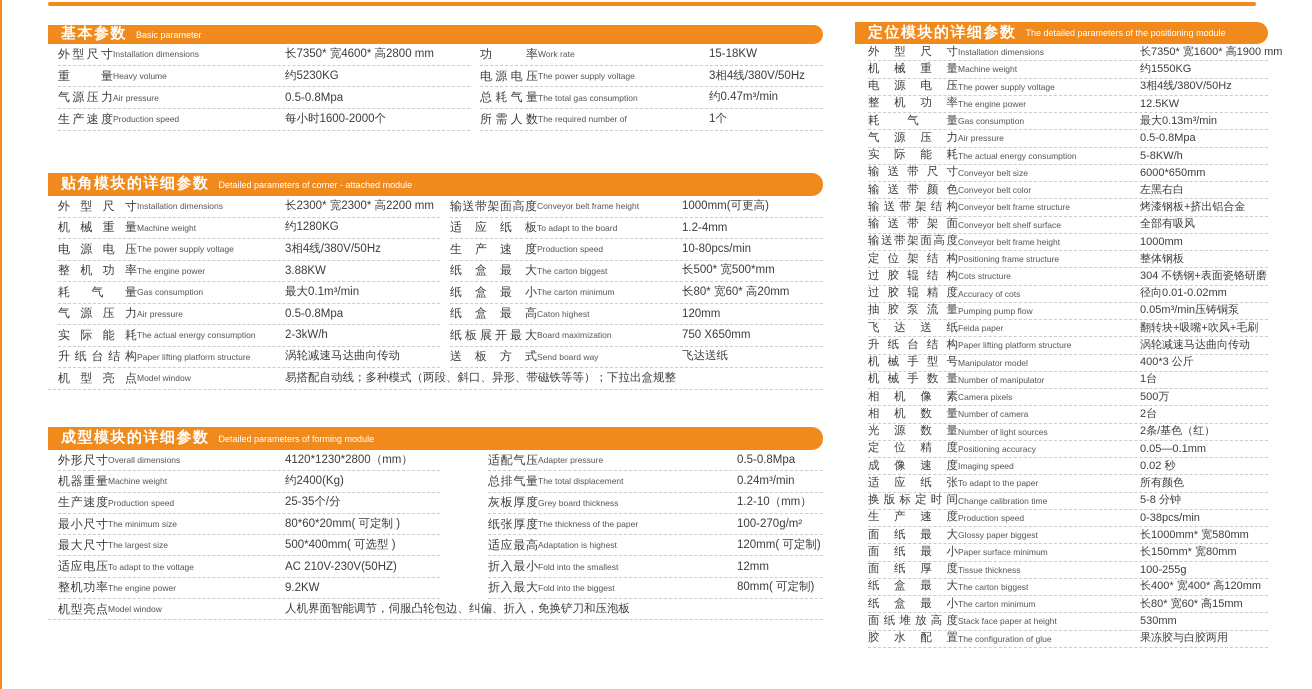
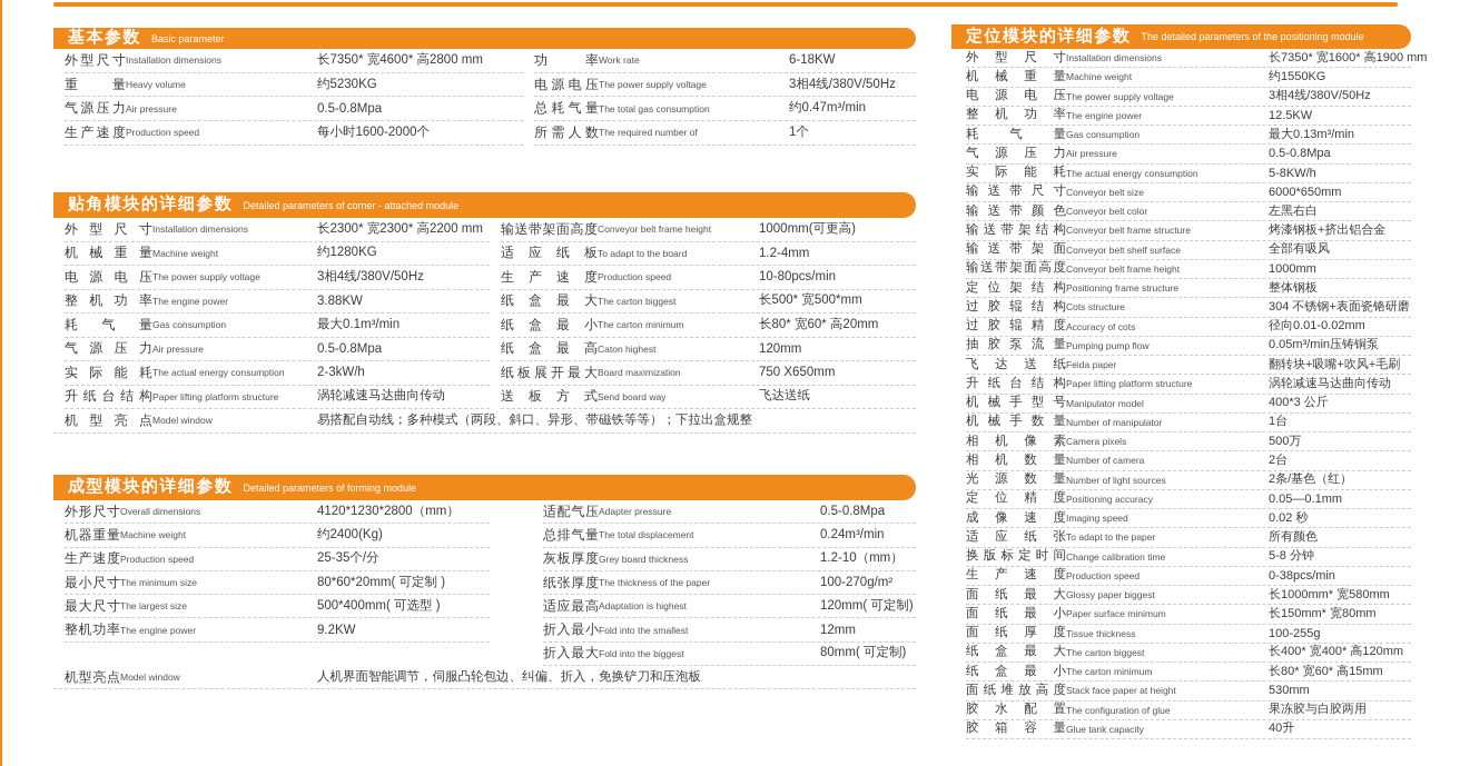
  基本参数
  Basic parameter
  外型尺寸
  Installation dimensions
  长7350* 宽4600* 高2800 mm
  重量
  Heavy volume
  约5230KG
  气源压力
  Air pressure
  0.5-0.8Mpa
  生产速度
  Production speed
  每小时1600-2000个
  功率
  Work rate
- 15-18KW
+ 6-18KW
  电源电压
  The power supply voltage
  3相4线/380V/50Hz
  总耗气量
  The total gas consumption
  约0.47m³/min
  所需人数
  The required number of
  1个
  贴角模块的详细参数
  Detailed parameters of corner - attached module
  外型尺寸
  Installation dimensions
  长2300* 宽2300* 高2200 mm
  机械重量
  Machine weight
  约1280KG
  电源电压
  The power supply voltage
  3相4线/380V/50Hz
  整机功率
  The engine power
  3.88KW
  耗气量
  Gas consumption
  最大0.1m³/min
  气源压力
  Air pressure
  0.5-0.8Mpa
  实际能耗
  The actual energy consumption
  2-3kW/h
  升纸台结构
  Paper lifting platform structure
  涡轮减速马达曲向传动
  输送带架面高度
  Conveyor belt frame height
  1000mm(可更高)
  适应纸板
  To adapt to the board
  1.2-4mm
  生产速度
  Production speed
  10-80pcs/min
  纸盒最大
  The carton biggest
  长500* 宽500*mm
  纸盒最小
  The carton minimum
  长80* 宽60* 高20mm
  纸盒最高
  Caton highest
  120mm
  纸板展开最大
  Board maximization
  750 X650mm
  送板方式
  Send board way
  飞达送纸
  机型亮点
  Model window
  易搭配自动线；多种模式（两段、斜口、异形、带磁铁等等）；下拉出盒规整
  成型模块的详细参数
  Detailed parameters of forming module
  外形尺寸
  Overall dimensions
  4120*1230*2800（mm）
  机器重量
  Machine weight
  约2400(Kg)
  生产速度
  Production speed
  25-35个/分
  最小尺寸
  The minimum size
  80*60*20mm( 可定制 )
  最大尺寸
  The largest size
  500*400mm( 可选型 )
- 适应电压
- To adapt to the voltage
- AC 210V-230V(50HZ)
  整机功率
  The engine power
  9.2KW
  适配气压
  Adapter pressure
  0.5-0.8Mpa
  总排气量
  The total displacement
  0.24m³/min
  灰板厚度
  Grey board thickness
  1.2-10（mm）
  纸张厚度
  The thickness of the paper
  100-270g/m²
  适应最高
  Adaptation is highest
  120mm( 可定制)
  折入最小
  Fold into the smallest
  12mm
  折入最大
  Fold into the biggest
  80mm( 可定制)
  机型亮点
  Model window
  人机界面智能调节，伺服凸轮包边、纠偏、折入，免换铲刀和压泡板
  定位模块的详细参数
  The detailed parameters of the positioning module
  外型尺寸
  Installation dimensions
  长7350* 宽1600* 高1900 mm
  机械重量
  Machine weight
  约1550KG
  电源电压
  The power supply voltage
  3相4线/380V/50Hz
  整机功率
  The engine power
  12.5KW
  耗气量
  Gas consumption
  最大0.13m³/min
  气源压力
  Air pressure
  0.5-0.8Mpa
  实际能耗
  The actual energy consumption
  5-8KW/h
  输送带尺寸
  Conveyor belt size
  6000*650mm
  输送带颜色
  Conveyor belt color
  左黑右白
  输送带架结构
  Conveyor belt frame structure
  烤漆钢板+挤出铝合金
  输送带架面
  Conveyor belt shelf surface
  全部有吸风
  输送带架面高度
  Conveyor belt frame height
  1000mm
  定位架结构
  Positioning frame structure
  整体钢板
  过胶辊结构
  Cots structure
  304 不锈钢+表面瓷铬研磨
  过胶辊精度
  Accuracy of cots
  径向0.01-0.02mm
  抽胶泵流量
  Pumping pump flow
  0.05m³/min压铸铜泵
  飞达送纸
  Feida paper
  翻转块+吸嘴+吹风+毛刷
  升纸台结构
  Paper lifting platform structure
  涡轮减速马达曲向传动
  机械手型号
  Manipulator model
  400*3 公斤
  机械手数量
  Number of manipulator
  1台
  相机像素
  Camera pixels
  500万
  相机数量
  Number of camera
  2台
  光源数量
  Number of light sources
  2条/基色（红）
  定位精度
  Positioning accuracy
  0.05—0.1mm
  成像速度
  Imaging speed
  0.02 秒
  适应纸张
  To adapt to the paper
  所有颜色
  换版标定时间
  Change calibration time
  5-8 分钟
  生产速度
  Production speed
  0-38pcs/min
  面纸最大
  Glossy paper biggest
  长1000mm* 宽580mm
  面纸最小
  Paper surface minimum
  长150mm* 宽80mm
  面纸厚度
  Tissue thickness
  100-255g
  纸盒最大
  The carton biggest
  长400* 宽400* 高120mm
  纸盒最小
  The carton minimum
  长80* 宽60* 高15mm
  面纸堆放高度
  Stack face paper at height
  530mm
  胶水配置
  The configuration of glue
  果冻胶与白胶两用
+ 胶箱容量
+ Glue tank capacity
+ 40升
